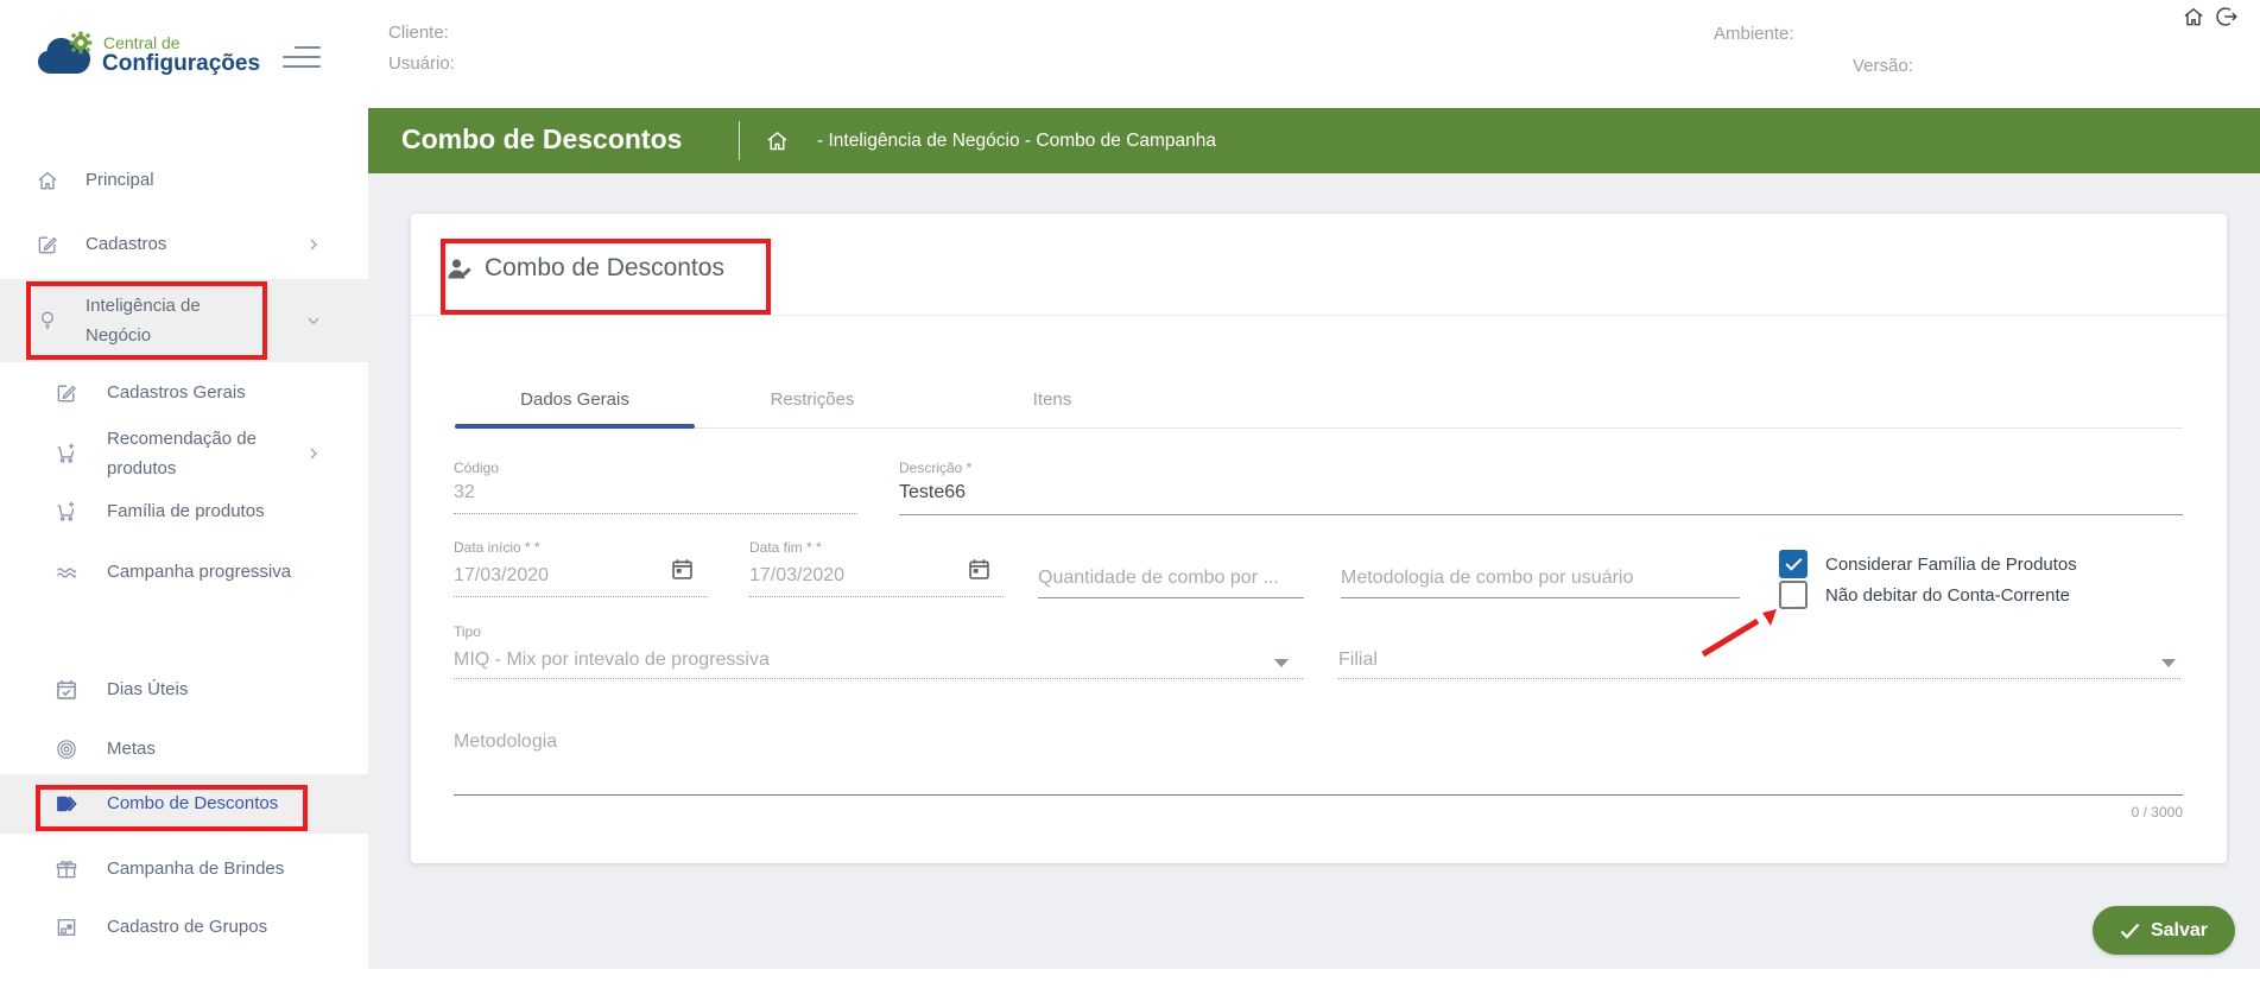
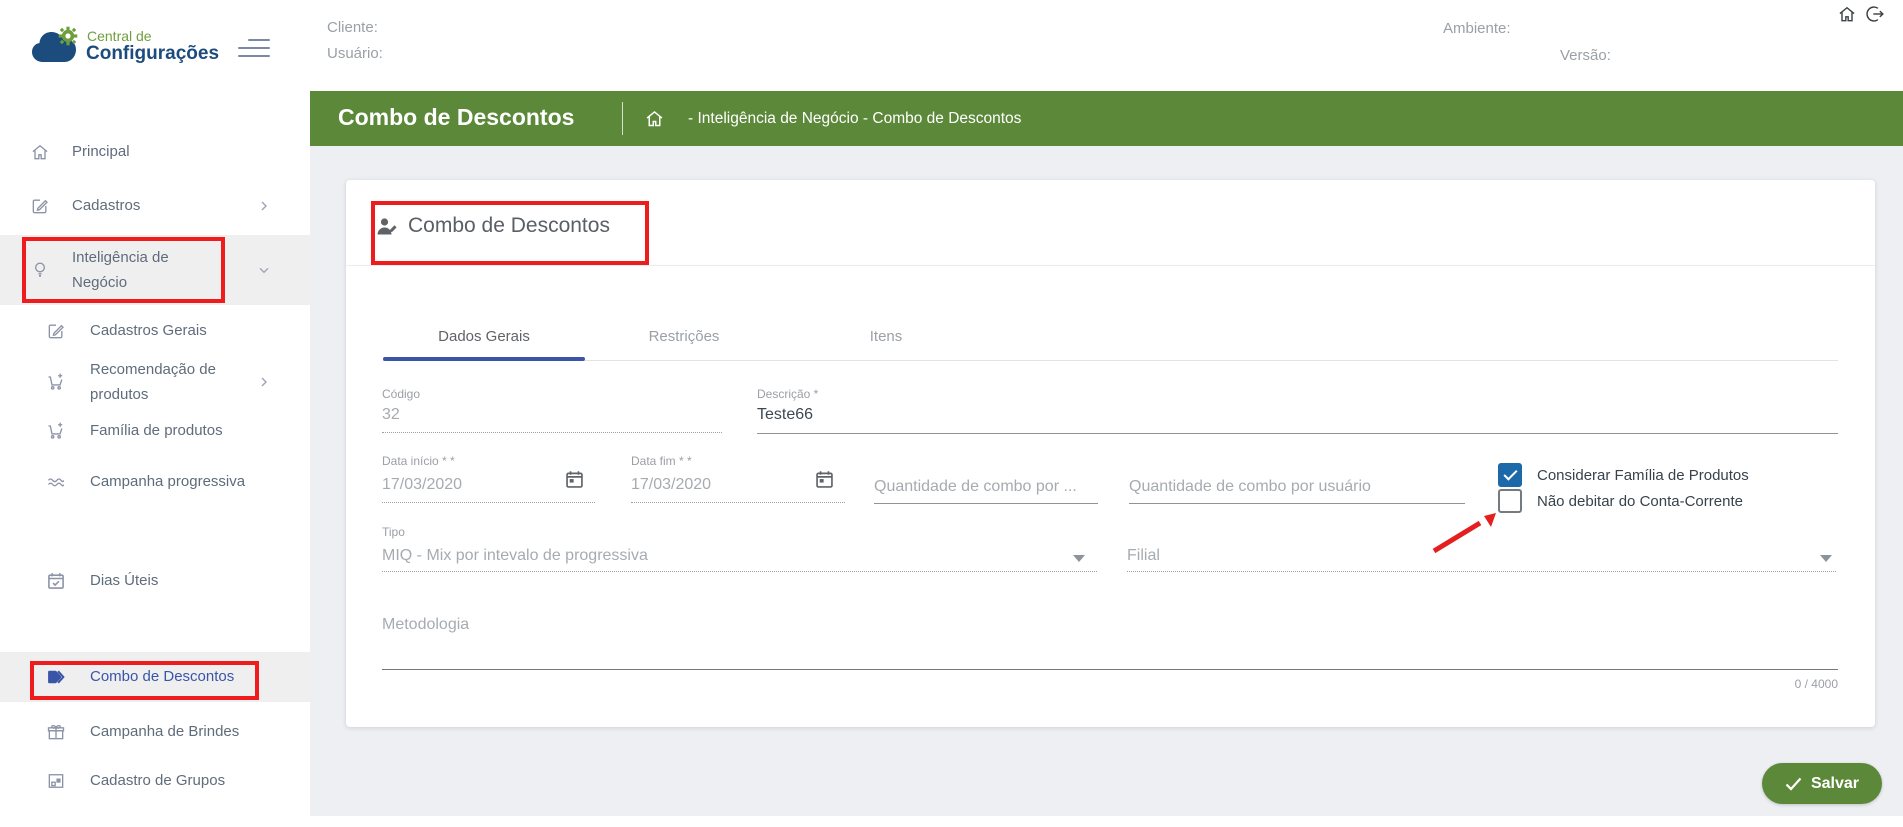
  Central de
  Configurações
  Cliente:
  Usuário:
  Ambiente:
  Versão:
  Principal
  Cadastros
  Inteligência de Negócio
  Cadastros Gerais
  Recomendação de produtos
  Família de produtos
  Campanha progressiva
  Dias Úteis
- Metas
  Combo de Descontos
  Campanha de Brindes
  Cadastro de Grupos
  Combo de Descontos
- - Inteligência de Negócio - Combo de Campanha
+ - Inteligência de Negócio - Combo de Descontos
  Combo de Descontos
  Dados Gerais
  Restrições
  Itens
  Código
  32
  Descrição *
  Teste66
  Data início * *
  17/03/2020
  Data fim * *
  17/03/2020
  Quantidade de combo por ...
- Metodologia de combo por usuário
+ Quantidade de combo por usuário
  Considerar Família de Produtos
  Não debitar do Conta-Corrente
  Tipo
  MIQ - Mix por intevalo de progressiva
  Filial
  Metodologia
- 0 / 3000
+ 0 / 4000
  Salvar
